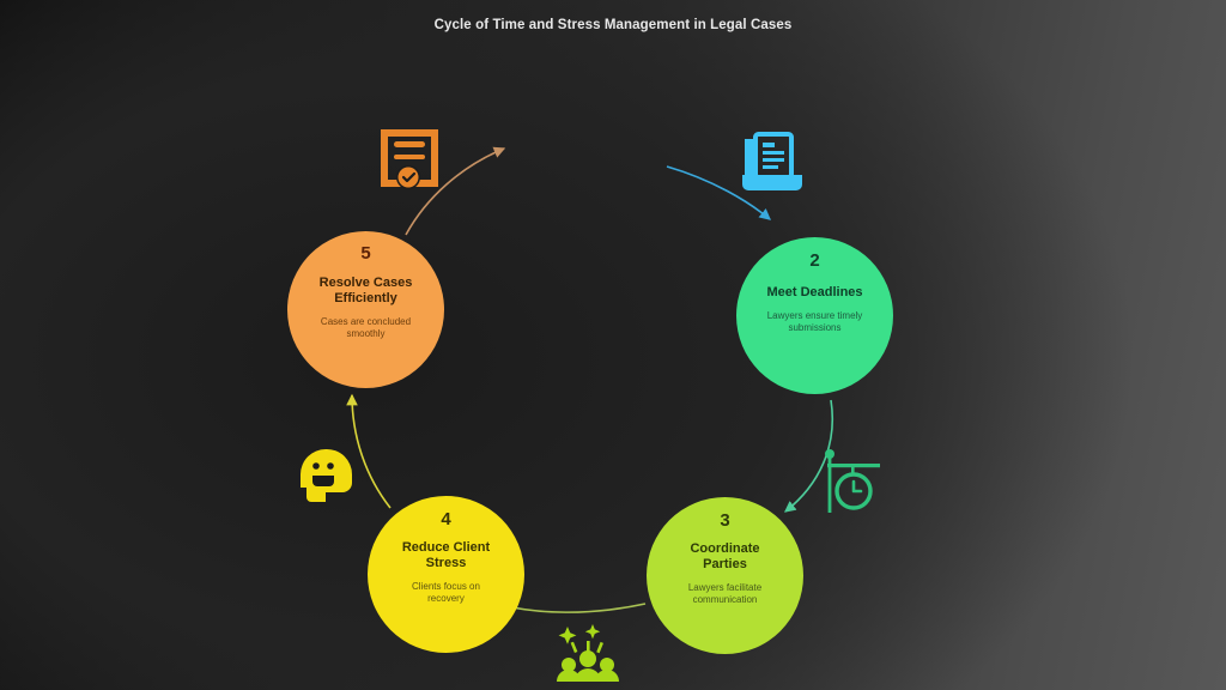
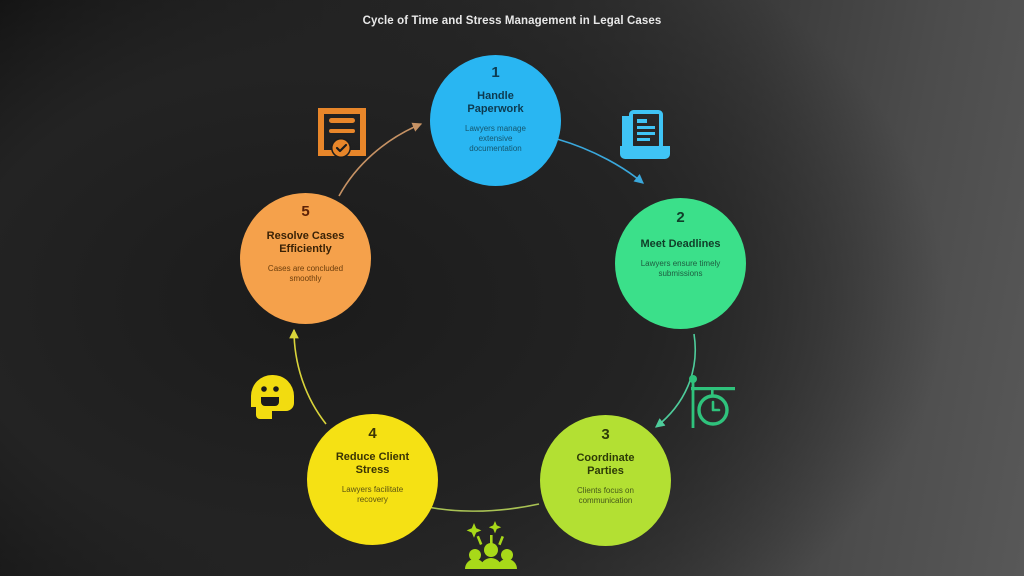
  Cycle of Time and Stress Management in Legal Cases
+ 1
+ Handle
+ Paperwork
+ Lawyers manage
+ extensive
+ documentation
  2
  Meet Deadlines
  Lawyers ensure timely
  submissions
  3
  Coordinate
  Parties
- Lawyers facilitate
+ Clients focus on
  communication
  4
  Reduce Client
  Stress
- Clients focus on
+ Lawyers facilitate
  recovery
  5
  Resolve Cases
  Efficiently
  Cases are concluded
  smoothly
